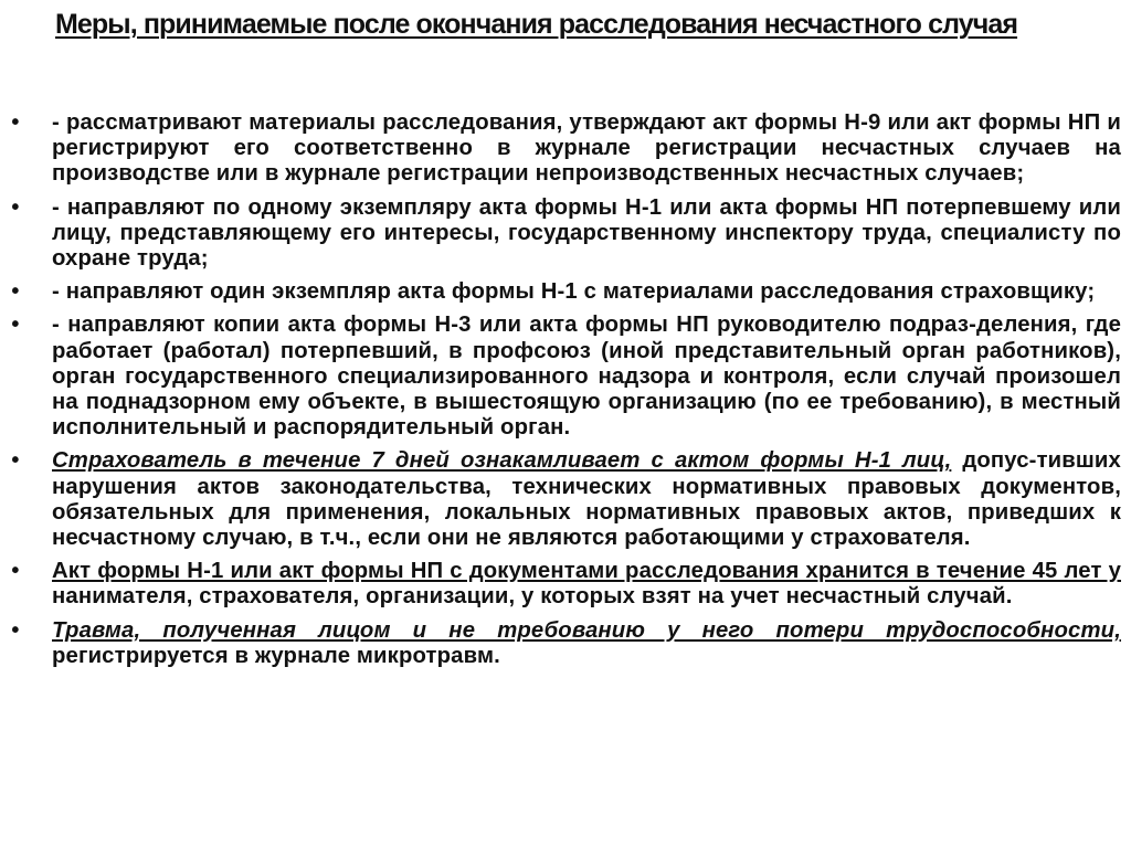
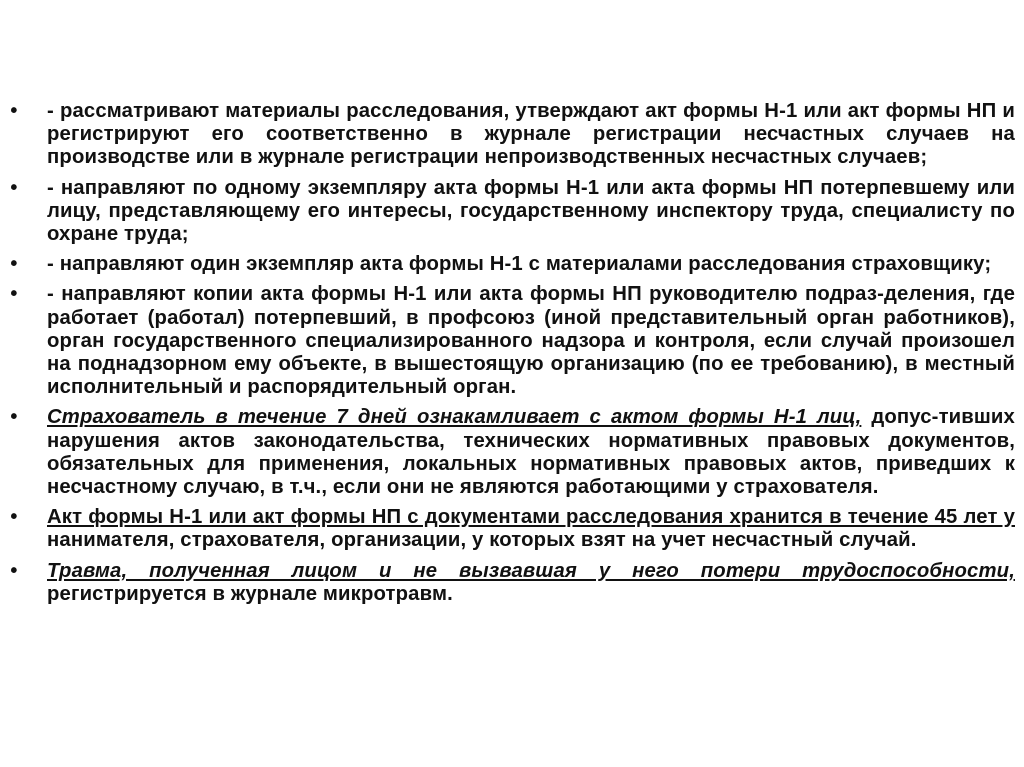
- Меры, принимаемые после окончания расследования несчастного случая
  •
- - рассматривают материалы расследования, утверждают акт формы Н-9 или акт формы НП и регистрируют его соответственно в журнале регистрации несчастных случаев на производстве или в журнале регистрации непроизводственных несчастных случаев;
+ - рассматривают материалы расследования, утверждают акт формы Н-1 или акт формы НП и регистрируют его соответственно в журнале регистрации несчастных случаев на производстве или в журнале регистрации непроизводственных несчастных случаев;
  •
  - направляют по одному экземпляру акта формы Н-1 или акта формы НП потерпевшему или лицу, представляющему его интересы, государственному инспектору труда, специалисту по охране труда;
  •
  - направляют один экземпляр акта формы Н-1 с материалами расследования страховщику;
  •
- - направляют копии акта формы Н-3 или акта формы НП руководителю подраз-деления, где работает (работал) потерпевший, в профсоюз (иной представительный орган работников), орган государственного специализированного надзора и контроля, если случай произошел на поднадзорном ему объекте, в вышестоящую организацию (по ее требованию), в местный исполнительный и распорядительный орган.
+ - направляют копии акта формы Н-1 или акта формы НП руководителю подраз-деления, где работает (работал) потерпевший, в профсоюз (иной представительный орган работников), орган государственного специализированного надзора и контроля, если случай произошел на поднадзорном ему объекте, в вышестоящую организацию (по ее требованию), в местный исполнительный и распорядительный орган.
  •
  Страхователь в течение 7 дней ознакамливает с актом формы Н-1 лиц, допус-тивших нарушения актов законодательства, технических нормативных правовых документов, обязательных для применения, локальных нормативных правовых актов, приведших к несчастному случаю, в т.ч., если они не являются работающими у страхователя.
  •
  Акт формы Н-1 или акт формы НП с документами расследования хранится в течение 45 лет у нанимателя, страхователя, организации, у которых взят на учет несчастный случай.
  •
- Травма, полученная лицом и не требованию у него потери трудоспособности, регистрируется в журнале микротравм.
+ Травма, полученная лицом и не вызвавшая у него потери трудоспособности, регистрируется в журнале микротравм.
